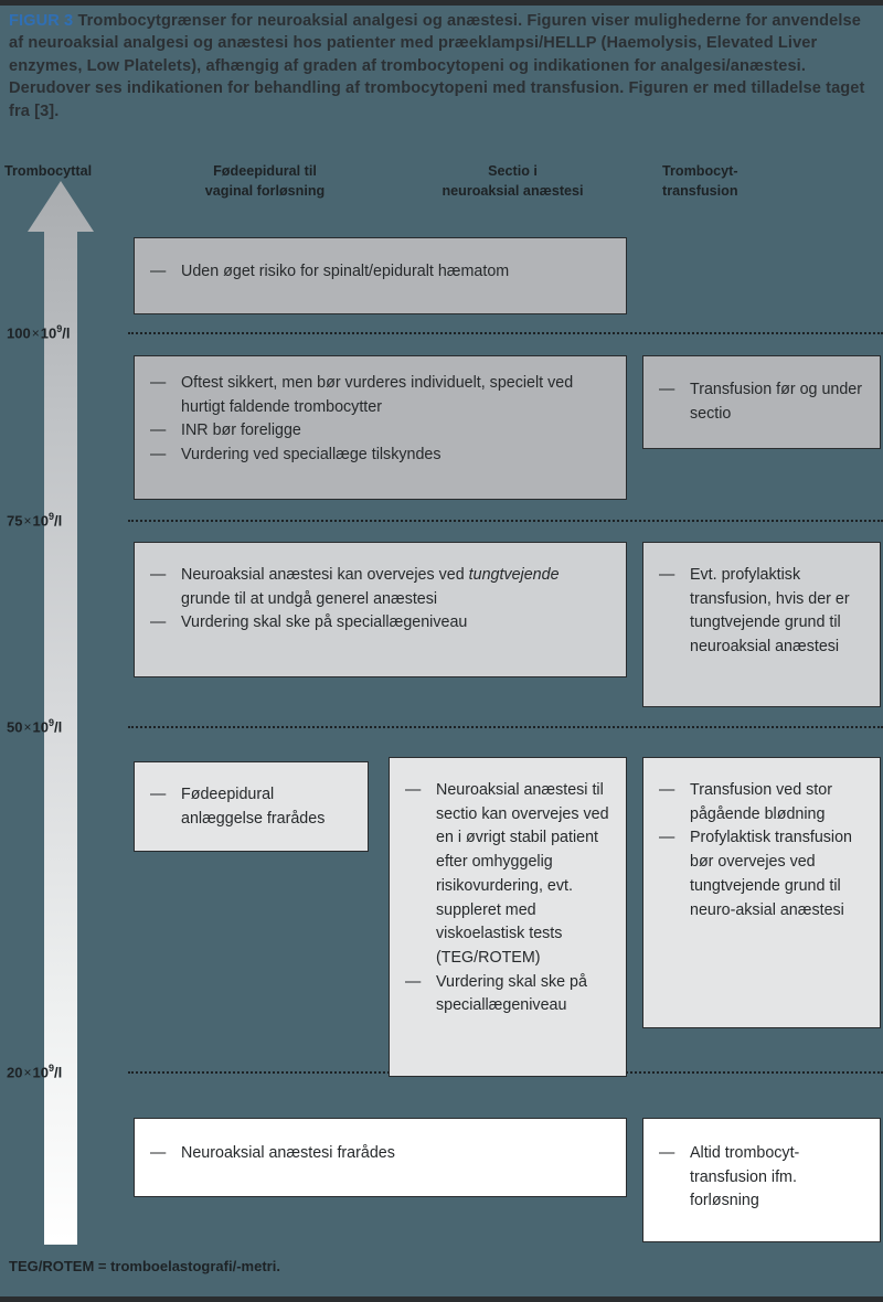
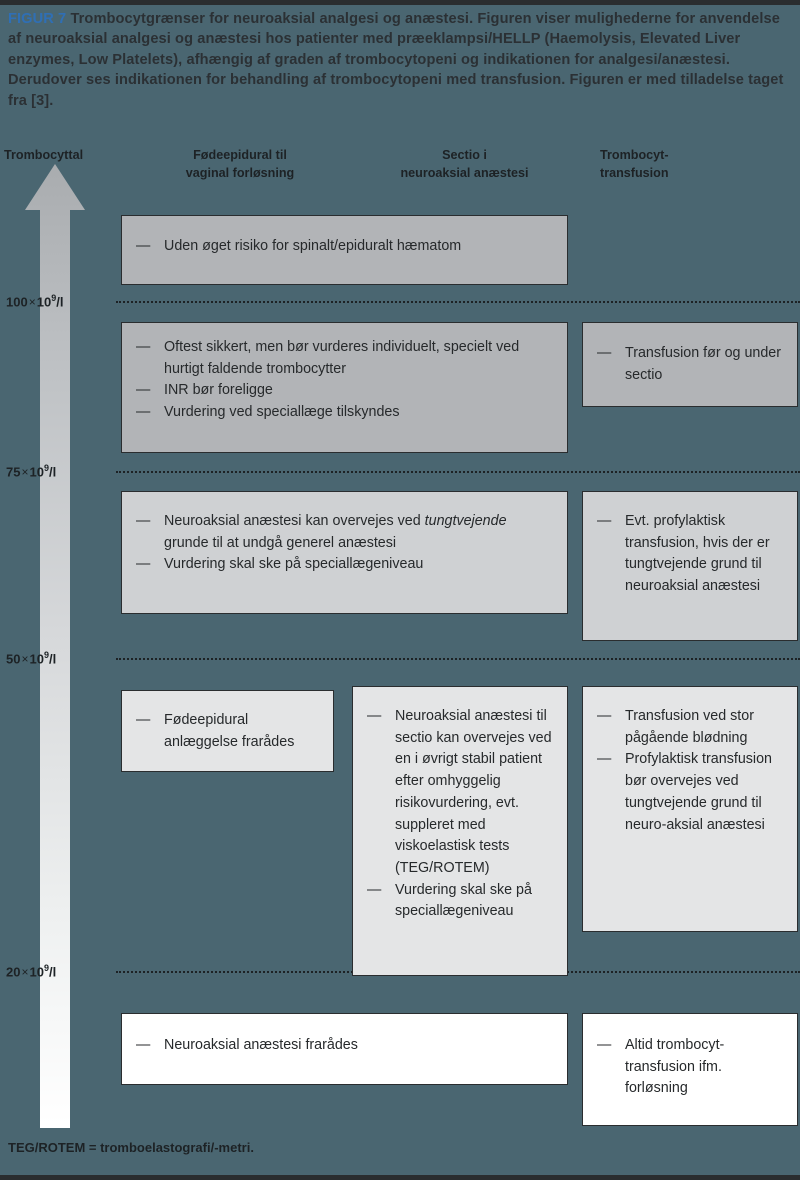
- FIGUR 3 Trombocytgrænser for neuroaksial analgesi og anæstesi. Figuren viser mulighederne for anvendelse af neuroaksial analgesi og anæstesi hos patienter med præeklampsi/HELLP (Haemolysis, Elevated Liver enzymes, Low Platelets), afhængig af graden af trombocytopeni og indikationen for analgesi/anæstesi. Derudover ses indikationen for behandling af trombocytopeni med transfusion. Figuren er med tilladelse taget fra [3].
+ FIGUR 7 Trombocytgrænser for neuroaksial analgesi og anæstesi. Figuren viser mulighederne for anvendelse af neuroaksial analgesi og anæstesi hos patienter med præeklampsi/HELLP (Haemolysis, Elevated Liver enzymes, Low Platelets), afhængig af graden af trombocytopeni og indikationen for analgesi/anæstesi. Derudover ses indikationen for behandling af trombocytopeni med transfusion. Figuren er med tilladelse taget fra [3].
  Trombocyttal
  Fødeepidural til
  vaginal forløsning
  Sectio i
  neuroaksial anæstesi
  Trombocyt-
  transfusion
  100×109/l
  75×109/l
  50×109/l
  20×109/l
  —
  Uden øget risiko for spinalt/epiduralt hæmatom
  —
  Oftest sikkert, men bør vurderes individuelt, specielt ved hurtigt faldende trombocytter
  —
  INR bør foreligge
  —
  Vurdering ved speciallæge tilskyndes
  —
  Transfusion før og under sectio
  —
  Neuroaksial anæstesi kan overvejes ved tungtvejende grunde til at undgå generel anæstesi
  —
  Vurdering skal ske på speciallægeniveau
  —
  Evt. profylaktisk transfusion, hvis der er tungtvejende grund til neuroaksial anæstesi
  —
  Fødeepidural anlæggelse frarådes
  —
  Neuroaksial anæstesi til sectio kan overvejes ved en i øvrigt stabil patient efter omhyggelig risikovurdering, evt. suppleret med viskoelastisk tests (TEG/ROTEM)
  —
  Vurdering skal ske på speciallægeniveau
  —
  Transfusion ved stor pågående blødning
  —
  Profylaktisk transfusion bør overvejes ved tungtvejende grund til neuro-aksial anæstesi
  —
  Neuroaksial anæstesi frarådes
  —
  Altid trombocyt-transfusion ifm. forløsning
  TEG/ROTEM = tromboelastografi/-metri.
